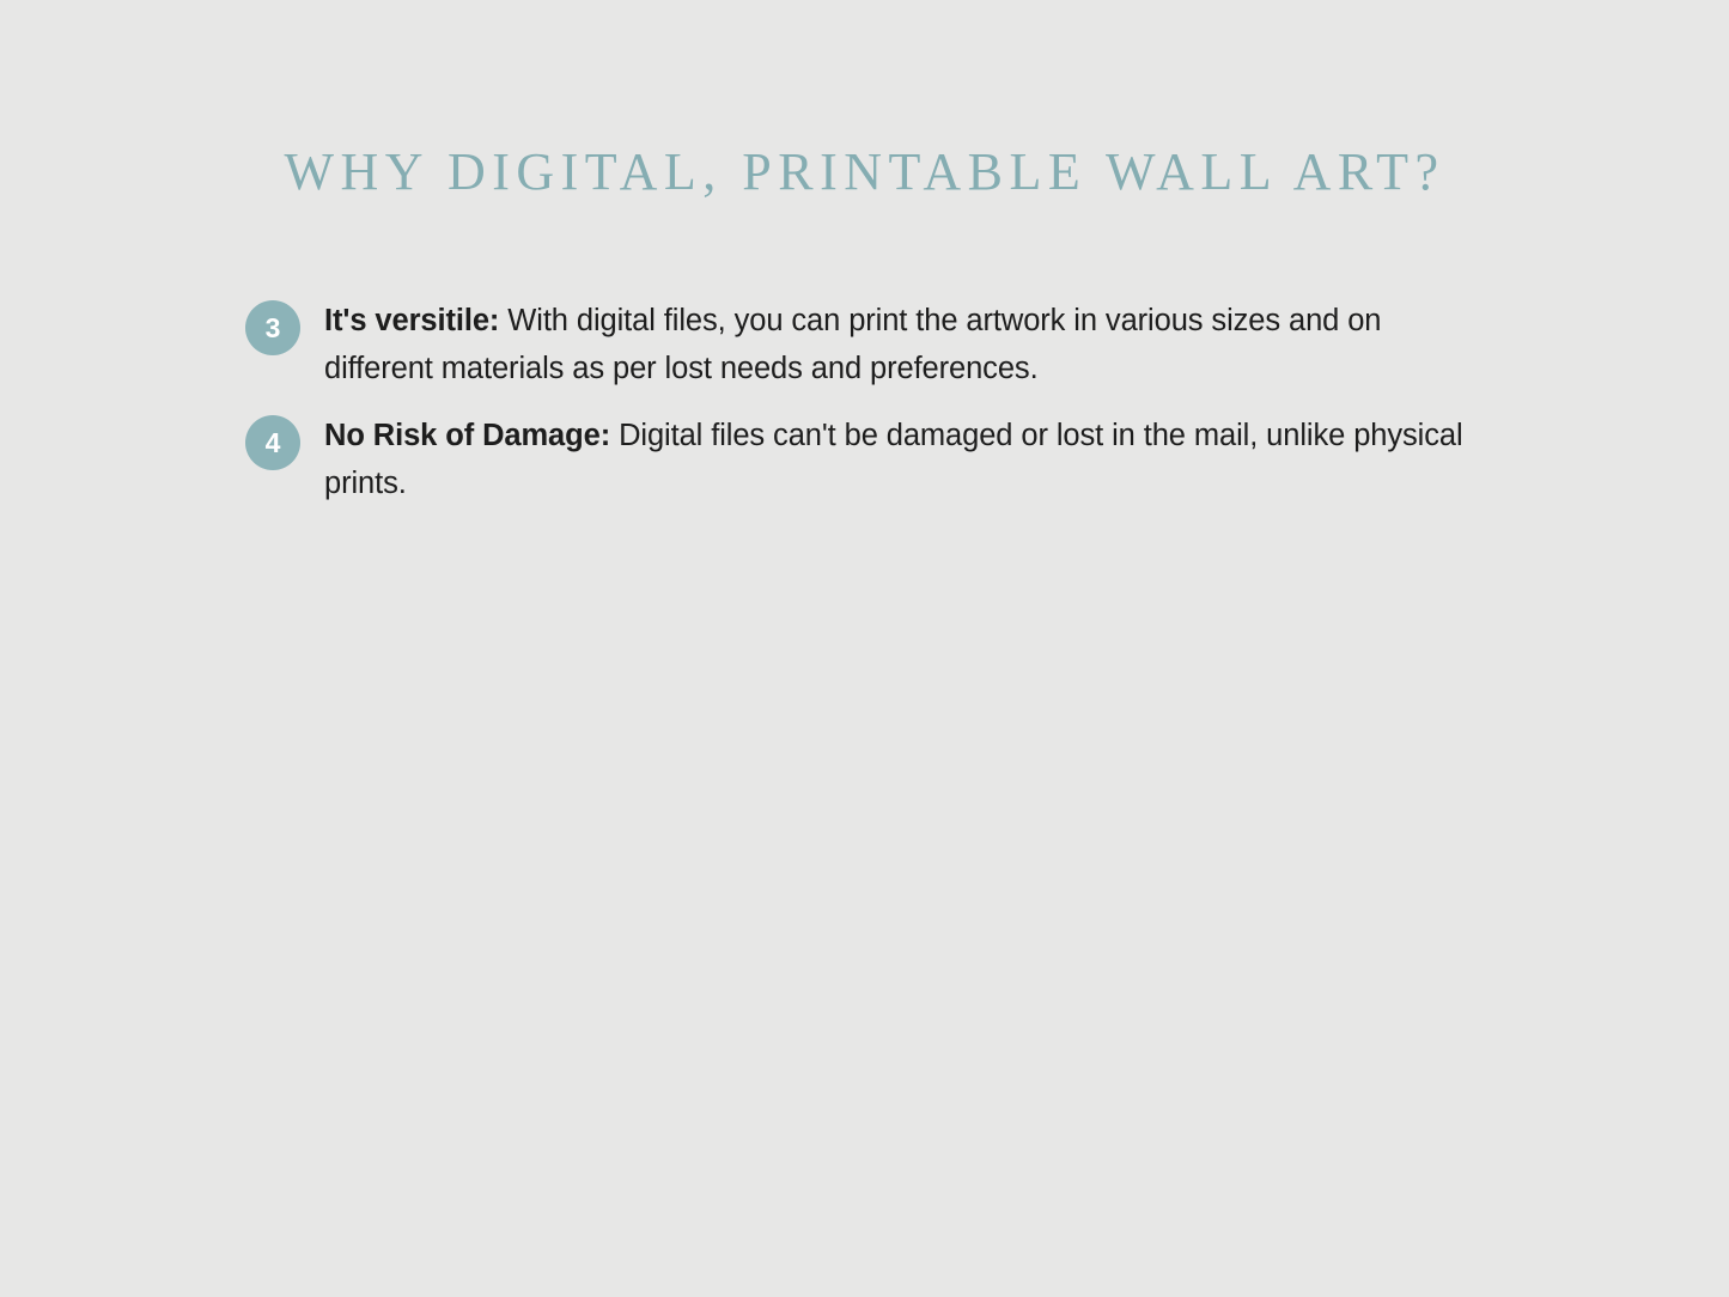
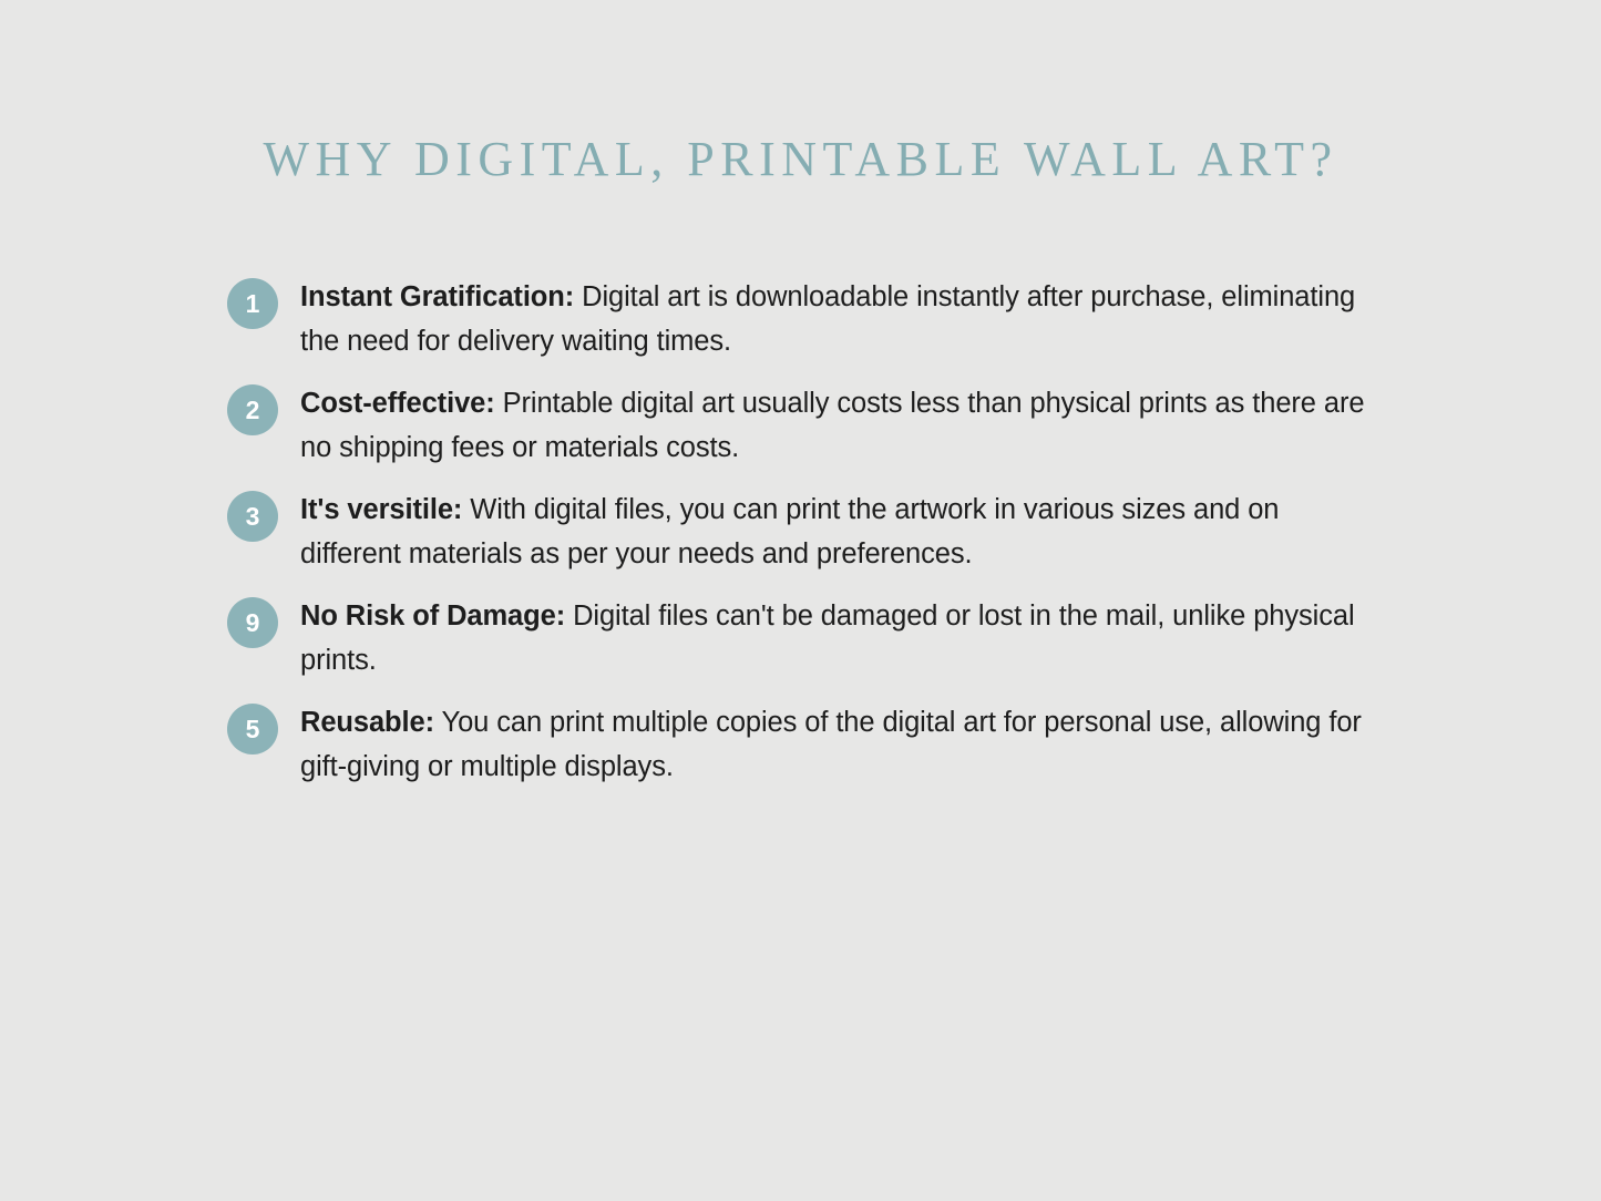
  WHY DIGITAL, PRINTABLE WALL ART?
+ 1
+ Instant Gratification: Digital art is downloadable instantly after purchase, eliminating the need for delivery waiting times.
+ 2
+ Cost-effective: Printable digital art usually costs less than physical prints as there are no shipping fees or materials costs.
  3
- It's versitile: With digital files, you can print the artwork in various sizes and on different materials as per lost needs and preferences.
+ It's versitile: With digital files, you can print the artwork in various sizes and on different materials as per your needs and preferences.
- 4
+ 9
  No Risk of Damage: Digital files can't be damaged or lost in the mail, unlike physical prints.
+ 5
+ Reusable: You can print multiple copies of the digital art for personal use, allowing for gift-giving or multiple displays.
